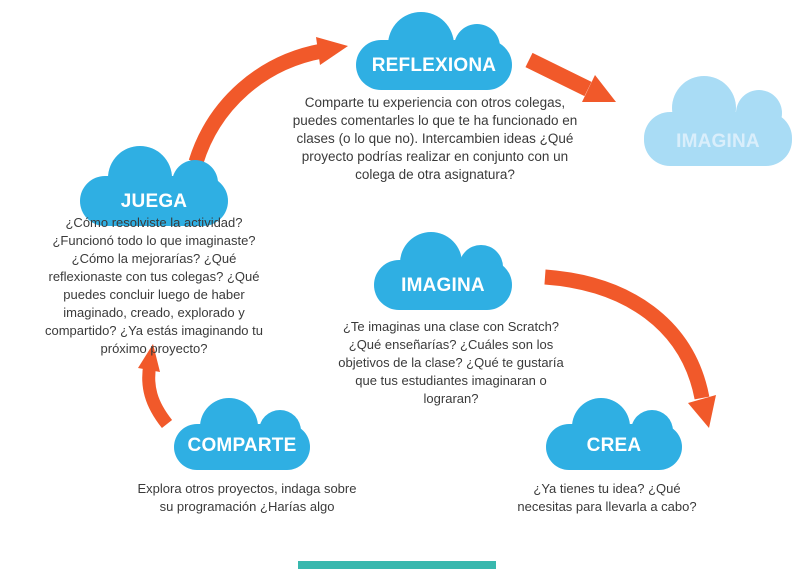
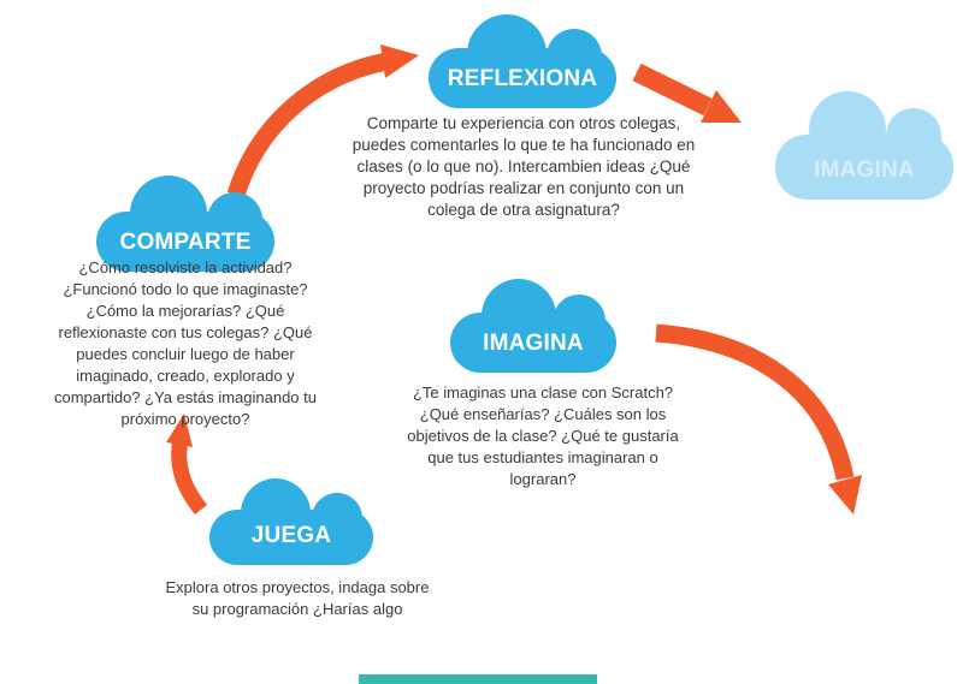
  REFLEXIONA
  Comparte tu experiencia con otros colegas, puedes comentarles lo que te ha funcionado en clases (o lo que no). Intercambien ideas ¿Qué proyecto podrías realizar en conjunto con un colega de otra asignatura?
  IMAGINA
- JUEGA
+ COMPARTE
  ¿Cómo resolviste la actividad? ¿Funcionó todo lo que imaginaste? ¿Cómo la mejorarías? ¿Qué reflexionaste con tus colegas? ¿Qué puedes concluir luego de haber imaginado, creado, explorado y compartido? ¿Ya estás imaginando tu próximo proyecto?
  IMAGINA
  ¿Te imaginas una clase con Scratch? ¿Qué enseñarías? ¿Cuáles son los objetivos de la clase? ¿Qué te gustaría que tus estudiantes imaginaran o lograran?
- COMPARTE
+ JUEGA
  Explora otros proyectos, indaga sobre su programación ¿Harías algo
- CREA
- ¿Ya tienes tu idea? ¿Qué necesitas para llevarla a cabo?
